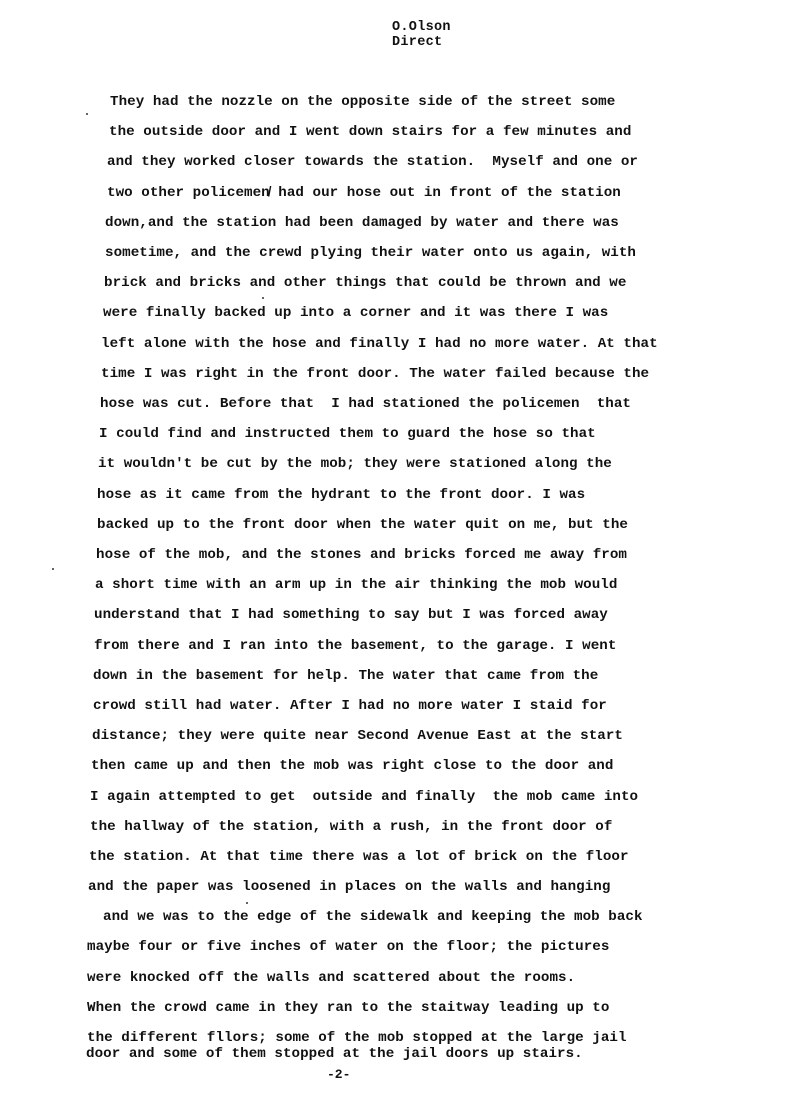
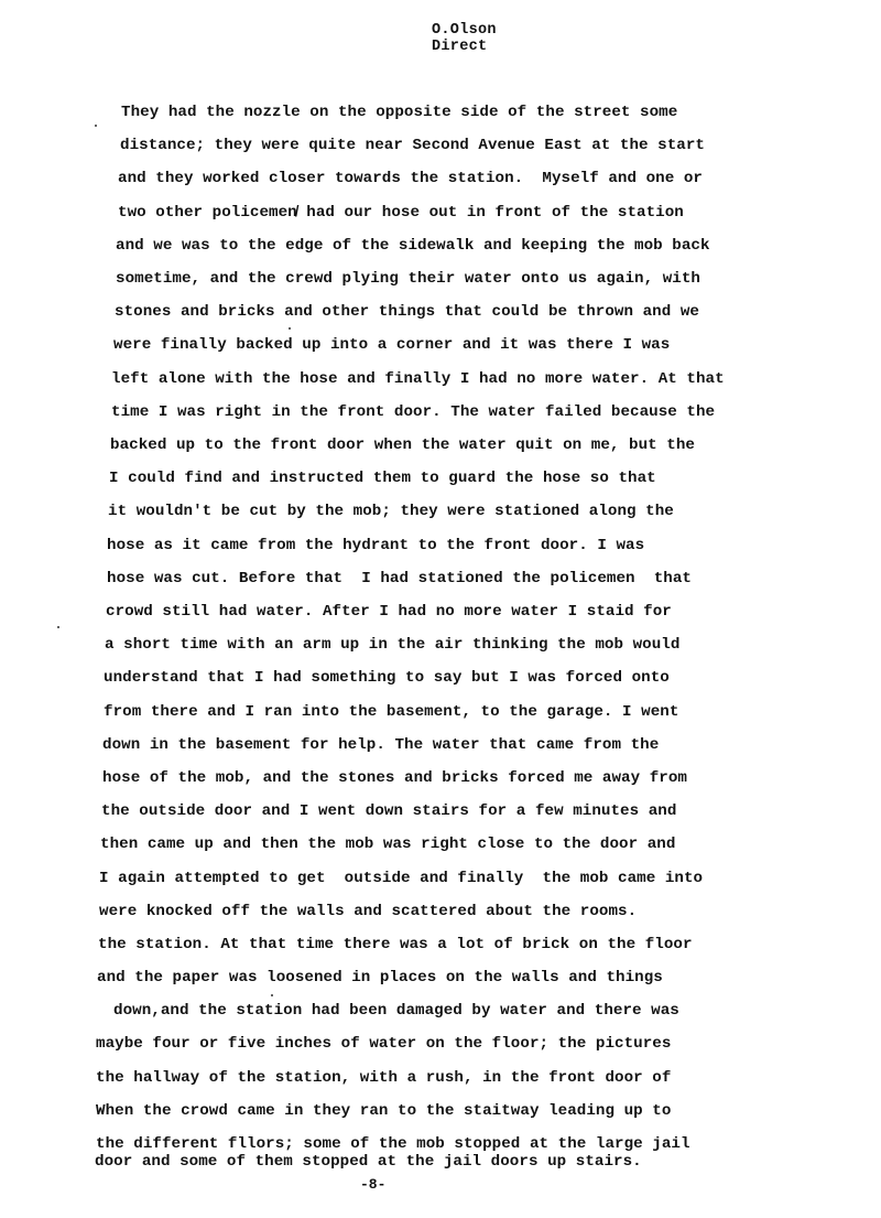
  O.Olson
  Direct
  They had the nozzle on the opposite side of the street some
- the outside door and I went down stairs for a few minutes and
+ distance; they were quite near Second Avenue East at the start
  and they worked closer towards the station. Myself and one or
  two other policemen̸ had our hose out in front of the station
- down,and the station had been damaged by water and there was
+ and we was to the edge of the sidewalk and keeping the mob back
  sometime, and the crewd plying their water onto us again, with
- brick and bricks and other things that could be thrown and we
+ stones and bricks and other things that could be thrown and we
  were finally backed up into a corner and it was there I was
  left alone with the hose and finally I had no more water. At that
  time I was right in the front door. The water failed because the
- hose was cut. Before that I had stationed the policemen that
+ backed up to the front door when the water quit on me, but the
  I could find and instructed them to guard the hose so that
  it wouldn't be cut by the mob; they were stationed along the
  hose as it came from the hydrant to the front door. I was
- backed up to the front door when the water quit on me, but the
+ hose was cut. Before that I had stationed the policemen that
- hose of the mob, and the stones and bricks forced me away from
+ crowd still had water. After I had no more water I staid for
  a short time with an arm up in the air thinking the mob would
- understand that I had something to say but I was forced away
+ understand that I had something to say but I was forced onto
  from there and I ran into the basement, to the garage. I went
  down in the basement for help. The water that came from the
- crowd still had water. After I had no more water I staid for
+ hose of the mob, and the stones and bricks forced me away from
- distance; they were quite near Second Avenue East at the start
+ the outside door and I went down stairs for a few minutes and
  then came up and then the mob was right close to the door and
  I again attempted to get outside and finally the mob came into
- the hallway of the station, with a rush, in the front door of
+ were knocked off the walls and scattered about the rooms.
  the station. At that time there was a lot of brick on the floor
- and the paper was loosened in places on the walls and hanging
+ and the paper was loosened in places on the walls and things
- and we was to the edge of the sidewalk and keeping the mob back
+ down,and the station had been damaged by water and there was
  maybe four or five inches of water on the floor; the pictures
- were knocked off the walls and scattered about the rooms.
+ the hallway of the station, with a rush, in the front door of
  When the crowd came in they ran to the staitway leading up to
  the different fllors; some of the mob stopped at the large jail
  door and some of them stopped at the jail doors up stairs.
- -2-
+ -8-
